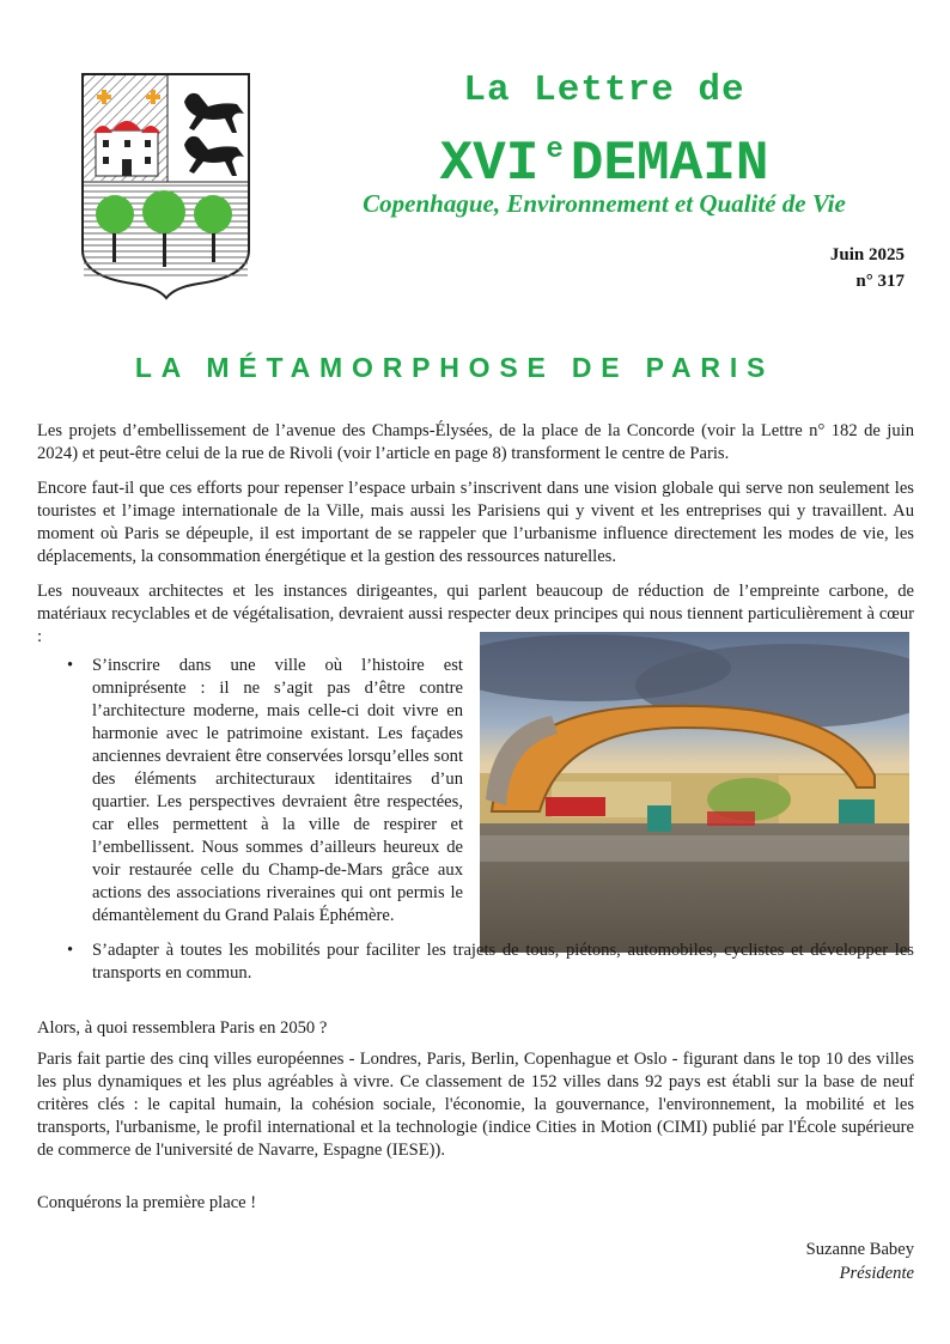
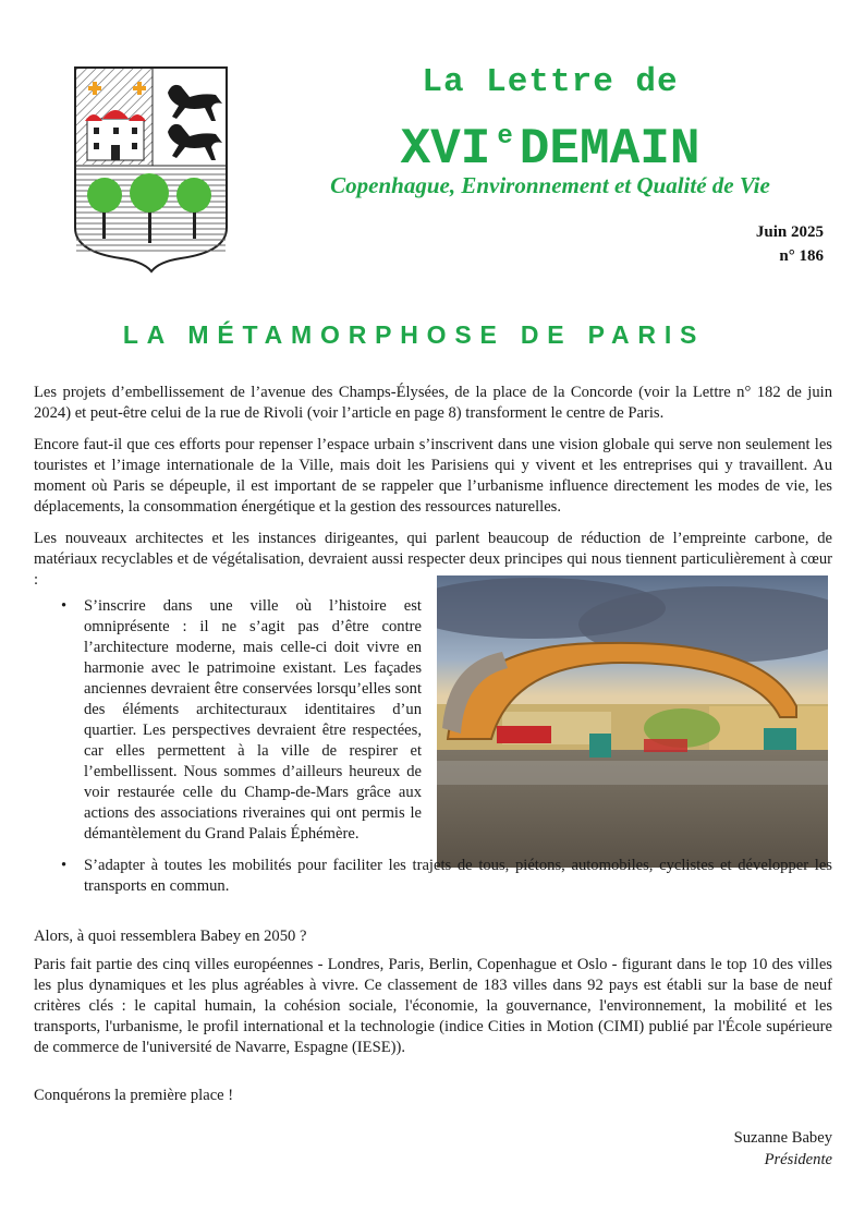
  La Lettre de
  XVI e DEMAIN
  Copenhague, Environnement et Qualité de Vie
  Juin 2025
- n° 317
+ n° 186
  LA MÉTAMORPHOSE DE PARIS
  Les projets d’embellissement de l’avenue des Champs-Élysées, de la place de la Concorde (voir la Lettre n° 182 de juin 2024) et peut-être celui de la rue de Rivoli (voir l’article en page 8) transforment le centre de Paris.
- Encore faut-il que ces efforts pour repenser l’espace urbain s’inscrivent dans une vision globale qui serve non seulement les touristes et l’image internationale de la Ville, mais aussi les Parisiens qui y vivent et les entreprises qui y travaillent. Au moment où Paris se dépeuple, il est important de se rappeler que l’urbanisme influence directement les modes de vie, les déplacements, la consommation énergétique et la gestion des ressources naturelles.
+ Encore faut-il que ces efforts pour repenser l’espace urbain s’inscrivent dans une vision globale qui serve non seulement les touristes et l’image internationale de la Ville, mais doit les Parisiens qui y vivent et les entreprises qui y travaillent. Au moment où Paris se dépeuple, il est important de se rappeler que l’urbanisme influence directement les modes de vie, les déplacements, la consommation énergétique et la gestion des ressources naturelles.
  Les nouveaux architectes et les instances dirigeantes, qui parlent beaucoup de réduction de l’empreinte carbone, de matériaux recyclables et de végétalisation, devraient aussi respecter deux principes qui nous tiennent particulièrement à cœur :
  •
  S’inscrire dans une ville où l’histoire est omniprésente : il ne s’agit pas d’être contre l’architecture moderne, mais celle-ci doit vivre en harmonie avec le patrimoine existant. Les façades anciennes devraient être conservées lorsqu’elles sont des éléments architecturaux identitaires d’un quartier. Les perspectives devraient être respectées, car elles permettent à la ville de respirer et l’embellissent. Nous sommes d’ailleurs heureux de voir restaurée celle du Champ-de-Mars grâce aux actions des associations riveraines qui ont permis le démantèlement du Grand Palais Éphémère.
  •
  S’adapter à toutes les mobilités pour faciliter les trajets de tous, piétons, automobiles, cyclistes et développer les transports en commun.
- Alors, à quoi ressemblera Paris en 2050 ?
+ Alors, à quoi ressemblera Babey en 2050 ?
- Paris fait partie des cinq villes européennes - Londres, Paris, Berlin, Copenhague et Oslo - figurant dans le top 10 des villes les plus dynamiques et les plus agréables à vivre. Ce classement de 152 villes dans 92 pays est établi sur la base de neuf critères clés : le capital humain, la cohésion sociale, l'économie, la gouvernance, l'environnement, la mobilité et les transports, l'urbanisme, le profil international et la technologie (indice Cities in Motion (CIMI) publié par l'École supérieure de commerce de l'université de Navarre, Espagne (IESE)).
+ Paris fait partie des cinq villes européennes - Londres, Paris, Berlin, Copenhague et Oslo - figurant dans le top 10 des villes les plus dynamiques et les plus agréables à vivre. Ce classement de 183 villes dans 92 pays est établi sur la base de neuf critères clés : le capital humain, la cohésion sociale, l'économie, la gouvernance, l'environnement, la mobilité et les transports, l'urbanisme, le profil international et la technologie (indice Cities in Motion (CIMI) publié par l'École supérieure de commerce de l'université de Navarre, Espagne (IESE)).
  Conquérons la première place !
  Suzanne Babey
  Présidente
